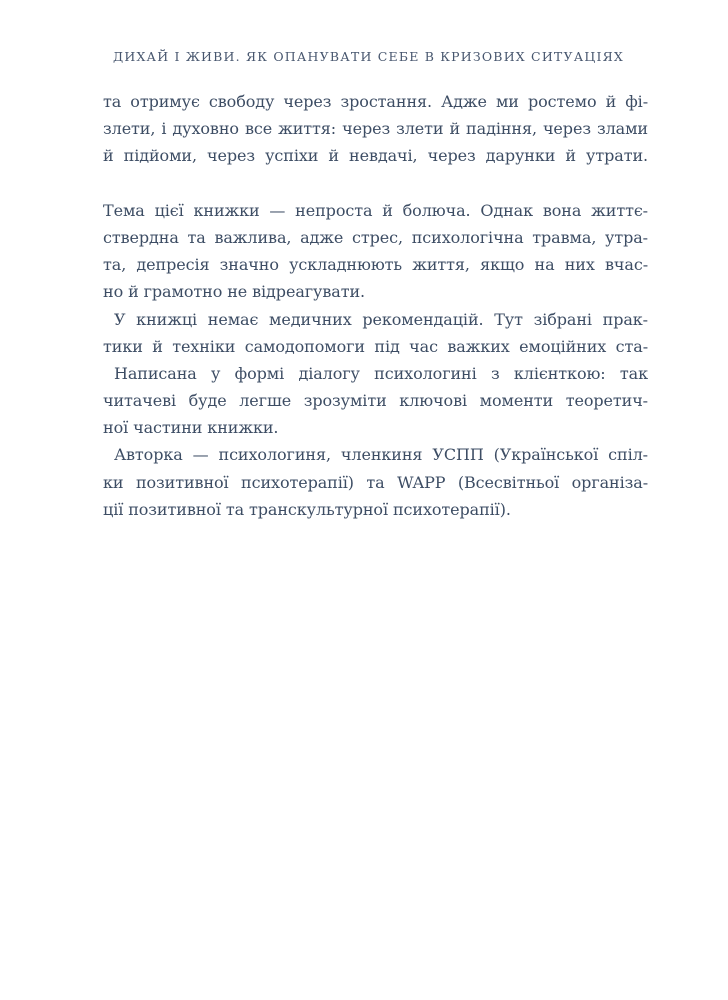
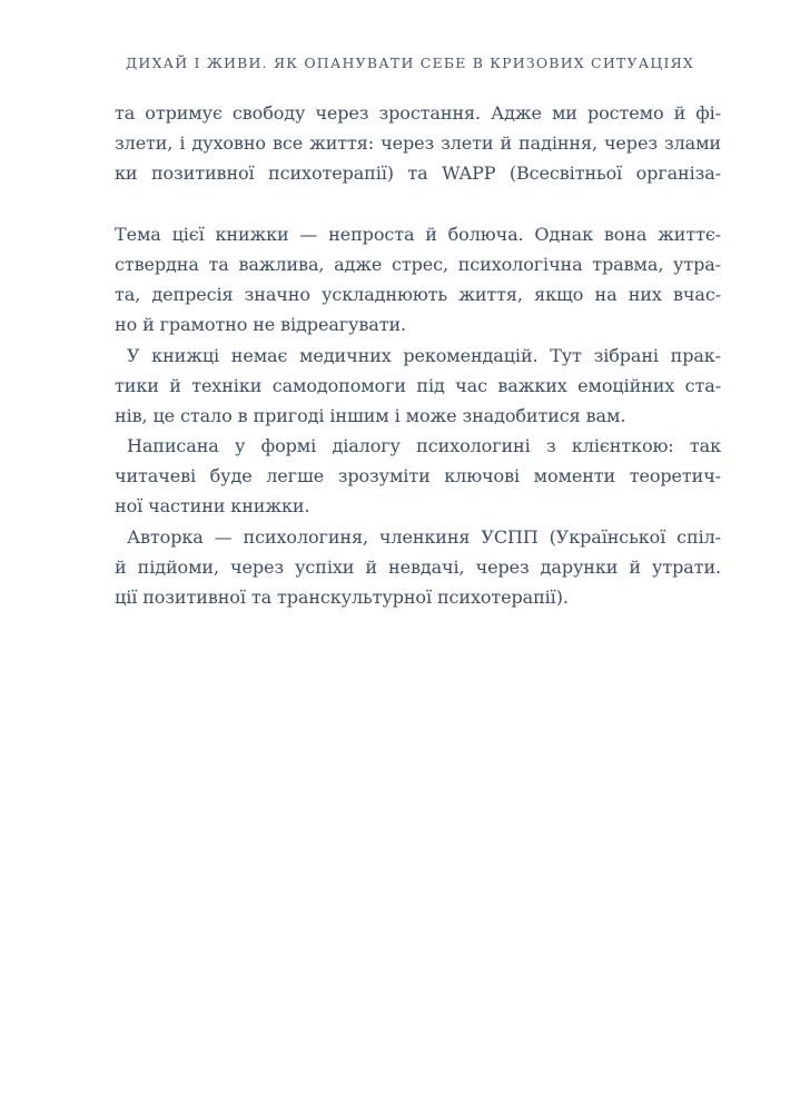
  ДИХАЙ І ЖИВИ. ЯК ОПАНУВАТИ СЕБЕ В КРИЗОВИХ СИТУАЦІЯХ
  та отримує свободу через зростання. Адже ми ростемо й фі-
  злети, і духовно все життя: через злети й падіння, через злами
- й підйоми, через успіхи й невдачі, через дарунки й утрати.
+ ки позитивної психотерапії) та WAPP (Всесвітньої організа-
  Тема цієї книжки — непроста й болюча. Однак вона життє-
  ствердна та важлива, адже стрес, психологічна травма, утра-
  та, депресія значно ускладнюють життя, якщо на них вчас-
  но й грамотно не відреагувати.
  У книжці немає медичних рекомендацій. Тут зібрані прак-
  тики й техніки самодопомоги під час важких емоційних ста-
+ нів, це стало в пригоді іншим і може знадобитися вам.
  Написана у формі діалогу психологині з клієнткою: так
  читачеві буде легше зрозуміти ключові моменти теоретич-
  ної частини книжки.
  Авторка — психологиня, членкиня УСПП (Української спіл-
- ки позитивної психотерапії) та WAPP (Всесвітньої організа-
+ й підйоми, через успіхи й невдачі, через дарунки й утрати.
  ції позитивної та транскультурної психотерапії).
